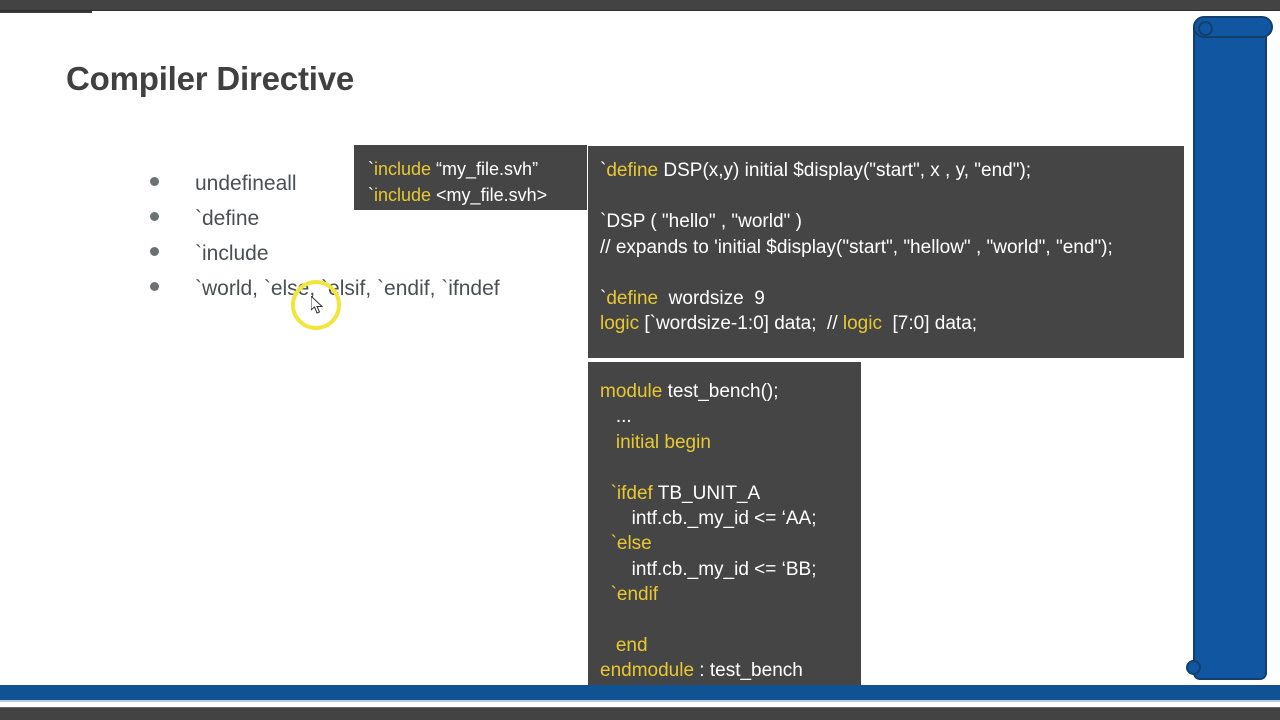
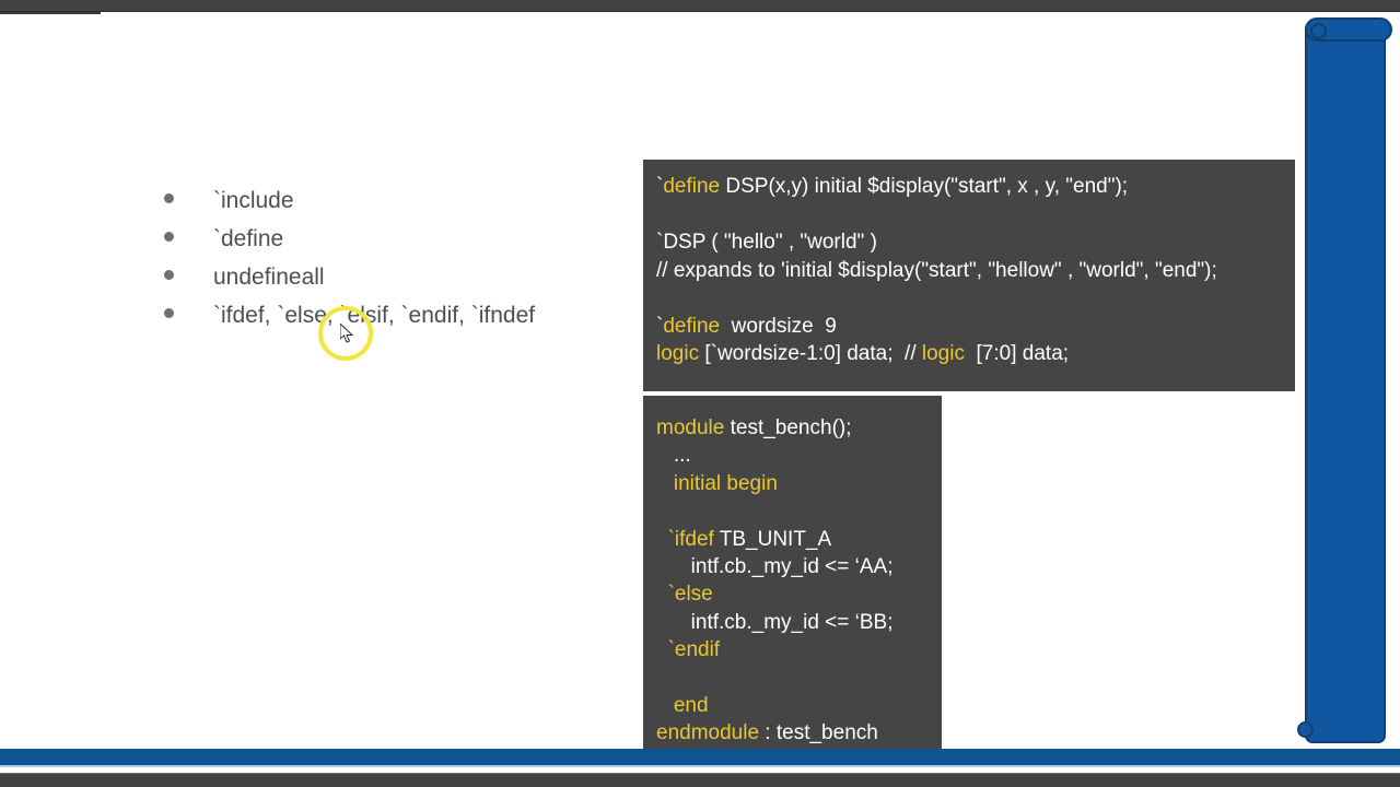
- Compiler Directive
- undefineall
+ `include
  `define
- `include
+ undefineall
- `world, `else, `elsif, `endif, `ifndef
+ `ifdef, `else, `elsif, `endif, `ifndef
- `include “my_file.svh” `include <my_file.svh>
  `define DSP(x,y) initial $display("start", x , y, "end"); `DSP ( "hello" , "world" ) // expands to 'initial $display("start", "hellow" , "world", "end"); `define wordsize 9 logic [`wordsize-1:0] data; // logic [7:0] data;
  module test_bench(); ... initial begin `ifdef TB_UNIT_A intf.cb._my_id <= ‘AA; `else intf.cb._my_id <= ‘BB; `endif end endmodule : test_bench
